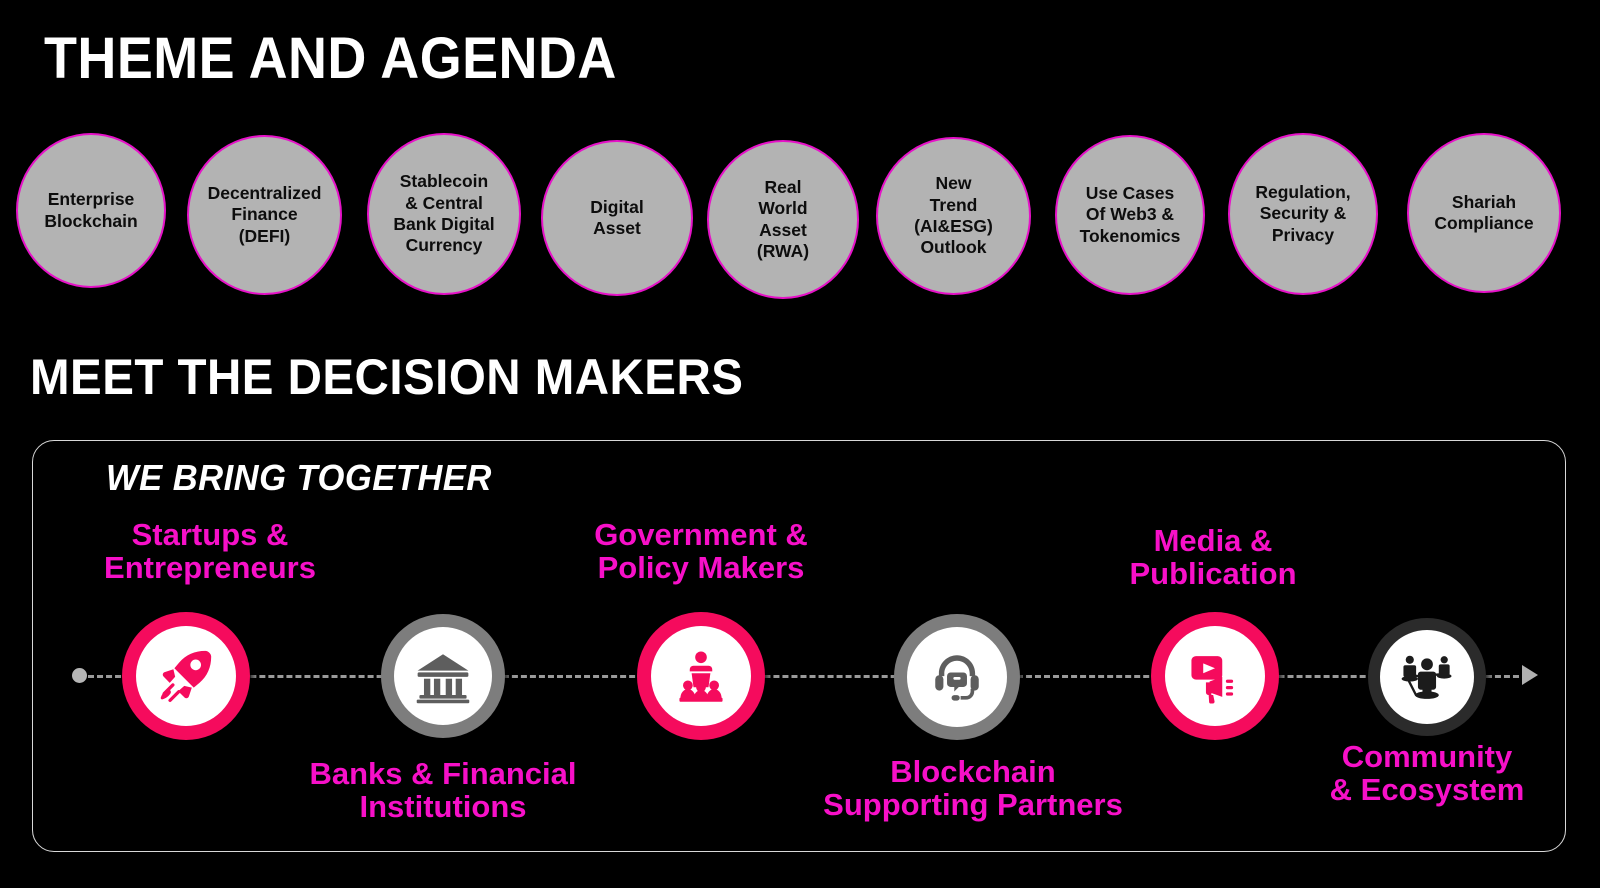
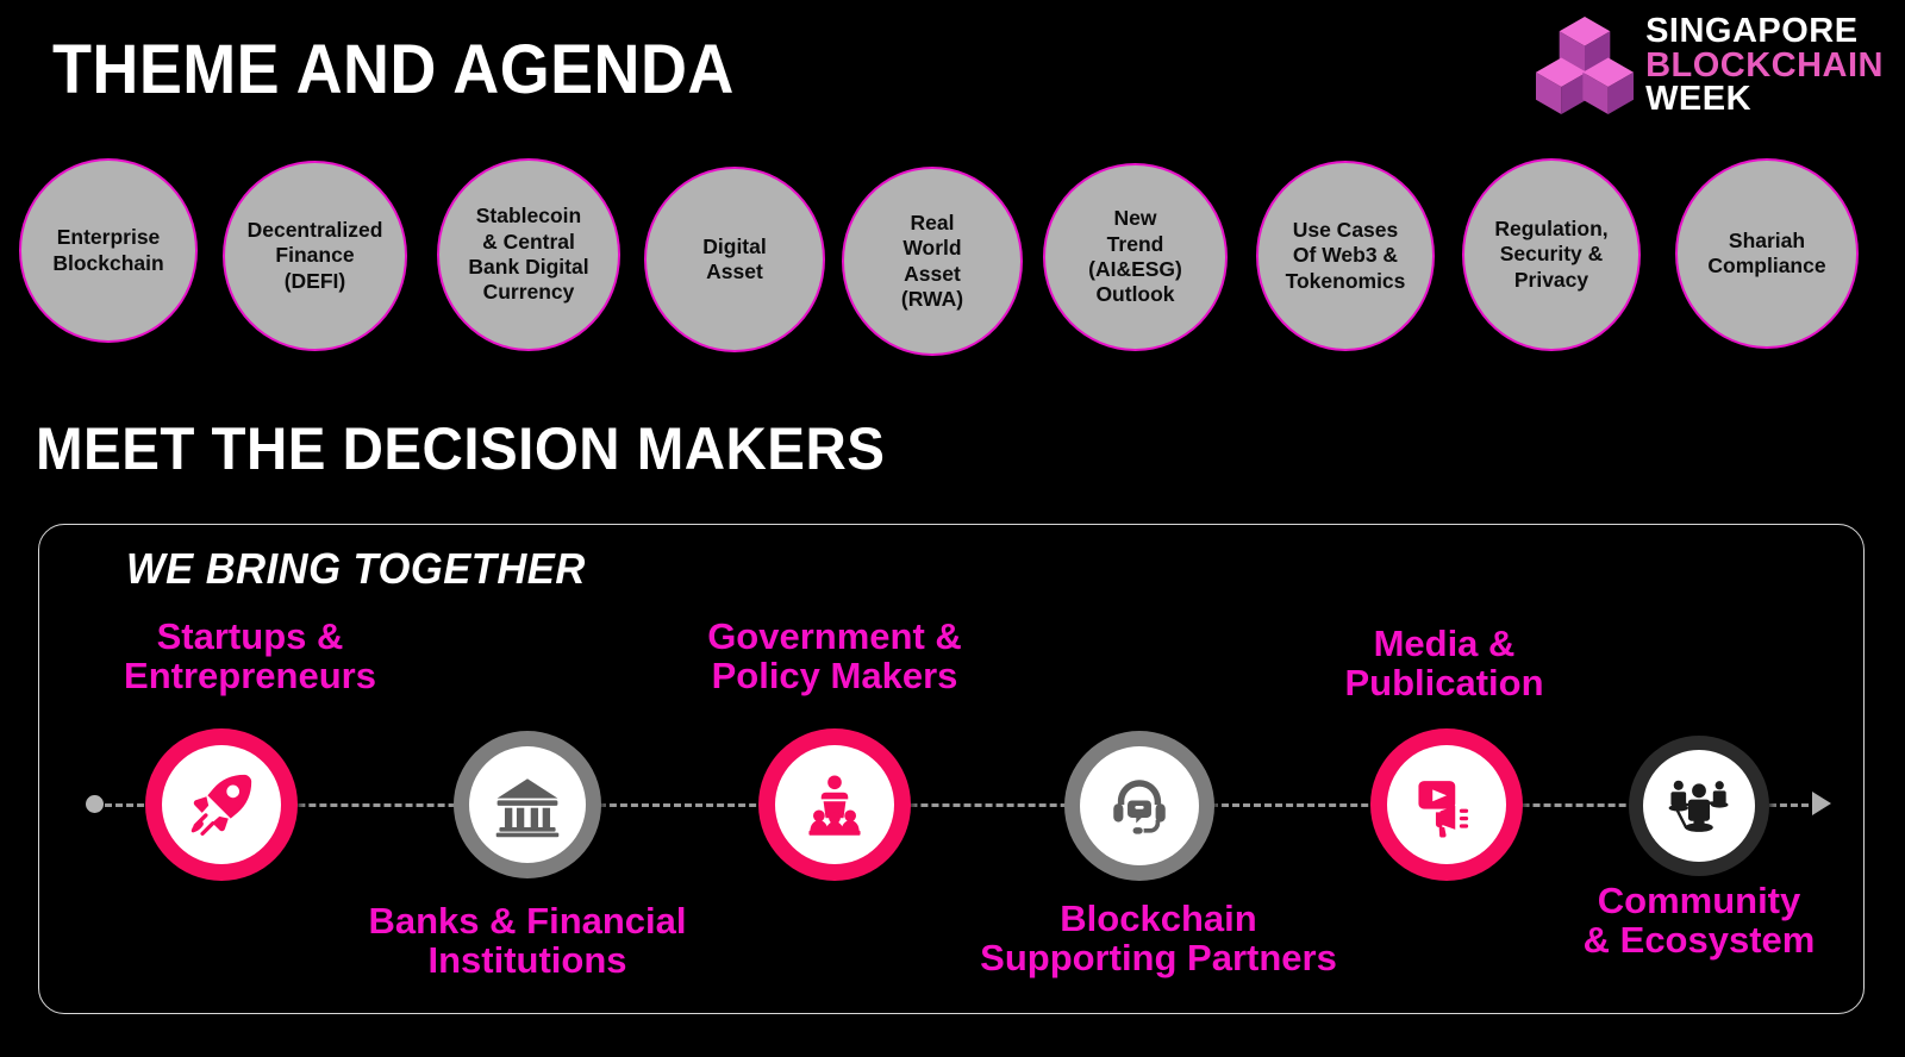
  THEME AND AGENDA
+ SINGAPORE
+ BLOCKCHAIN
+ WEEK
  Enterprise
  Blockchain
  Decentralized
  Finance
  (DEFI)
  Stablecoin
  & Central
  Bank Digital
  Currency
  Digital
  Asset
  Real
  World
  Asset
  (RWA)
  New
  Trend
  (AI&ESG)
  Outlook
  Use Cases
  Of Web3 &
  Tokenomics
  Regulation,
  Security &
  Privacy
  Shariah
  Compliance
  MEET THE DECISION MAKERS
  WE BRING TOGETHER
  Startups &
  Entrepreneurs
  Banks & Financial
  Institutions
  Government &
  Policy Makers
  Blockchain
  Supporting Partners
  Media &
  Publication
  Community
  & Ecosystem
